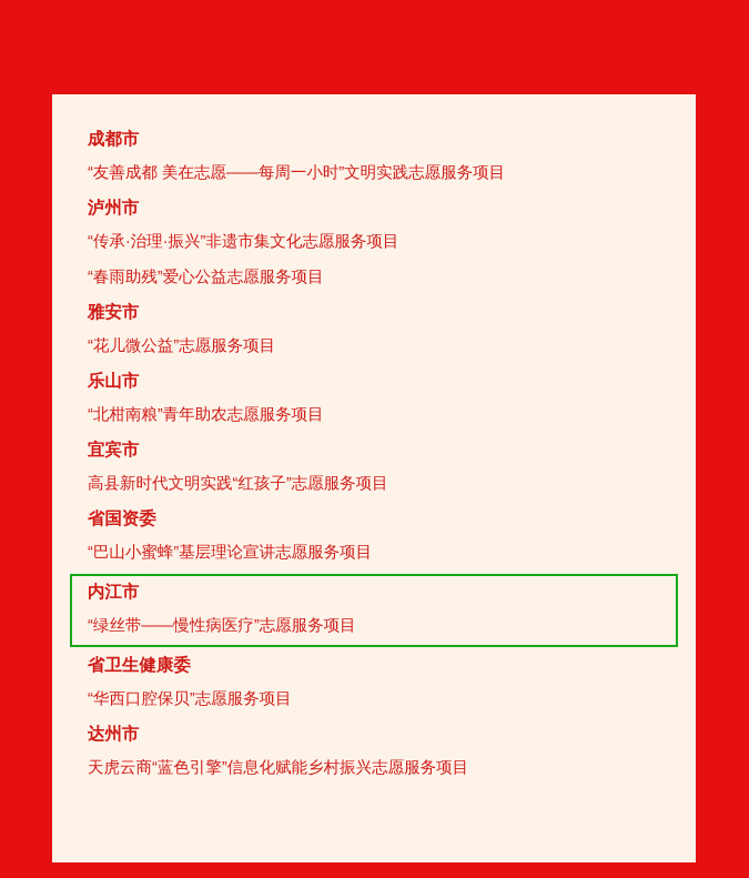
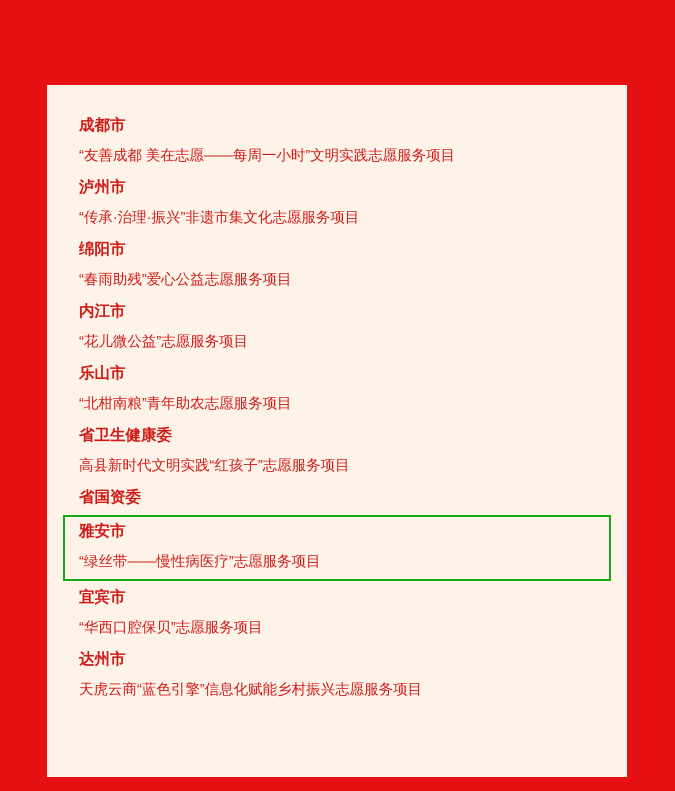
  成都市
  “友善成都 美在志愿——每周一小时”文明实践志愿服务项目
  泸州市
  “传承·治理·振兴”非遗市集文化志愿服务项目
+ 绵阳市
  “春雨助残”爱心公益志愿服务项目
- 雅安市
+ 内江市
  “花儿微公益”志愿服务项目
  乐山市
  “北柑南粮”青年助农志愿服务项目
- 宜宾市
+ 省卫生健康委
  高县新时代文明实践“红孩子”志愿服务项目
  省国资委
- “巴山小蜜蜂”基层理论宣讲志愿服务项目
- 内江市
+ 雅安市
  “绿丝带——慢性病医疗”志愿服务项目
- 省卫生健康委
+ 宜宾市
  “华西口腔保贝”志愿服务项目
  达州市
  天虎云商“蓝色引擎”信息化赋能乡村振兴志愿服务项目
